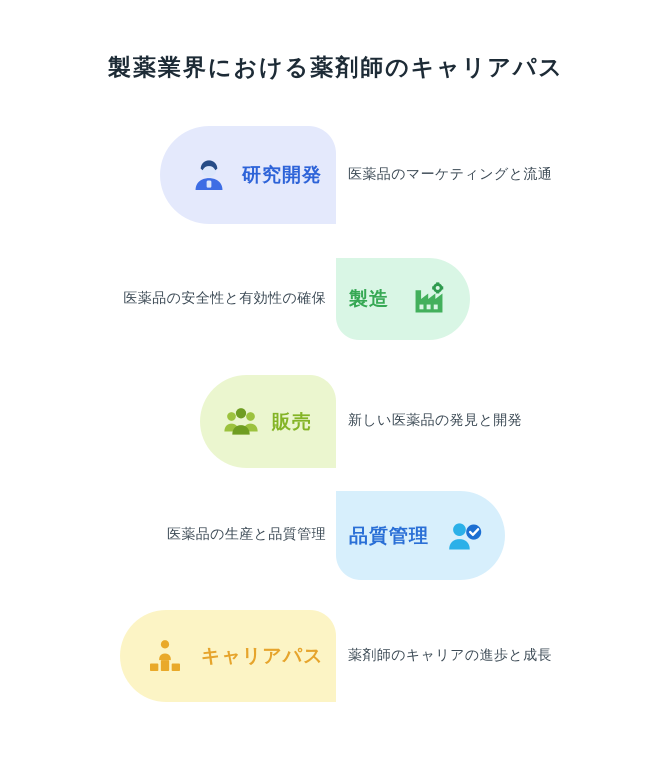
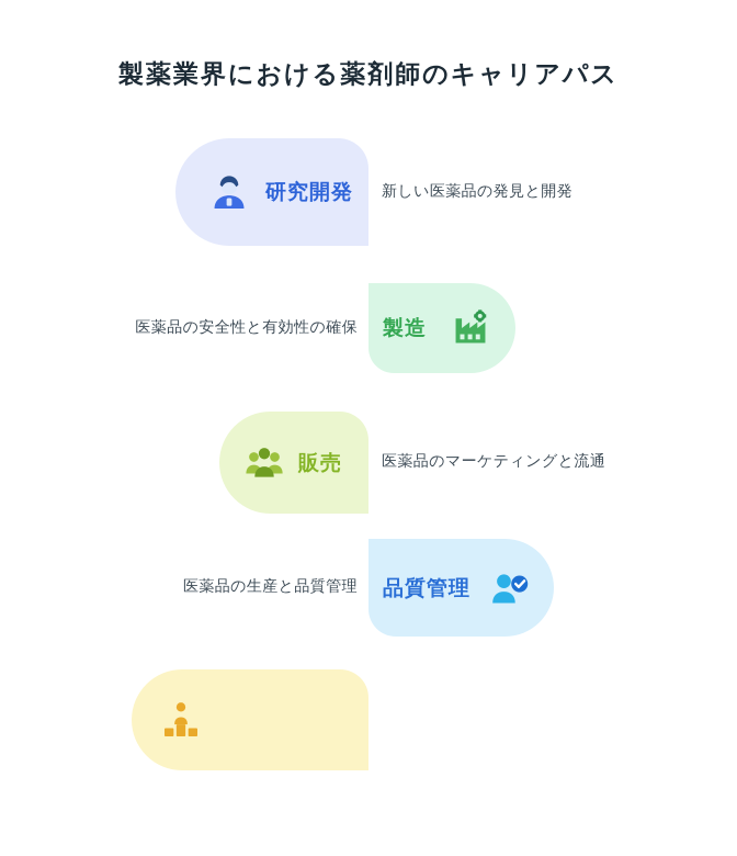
  製薬業界における薬剤師のキャリアパス
  研究開発
- 医薬品のマーケティングと流通
+ 新しい医薬品の発見と開発
  製造
  医薬品の安全性と有効性の確保
  販売
- 新しい医薬品の発見と開発
+ 医薬品のマーケティングと流通
  品質管理
  医薬品の生産と品質管理
- キャリアパス
- 薬剤師のキャリアの進歩と成長
